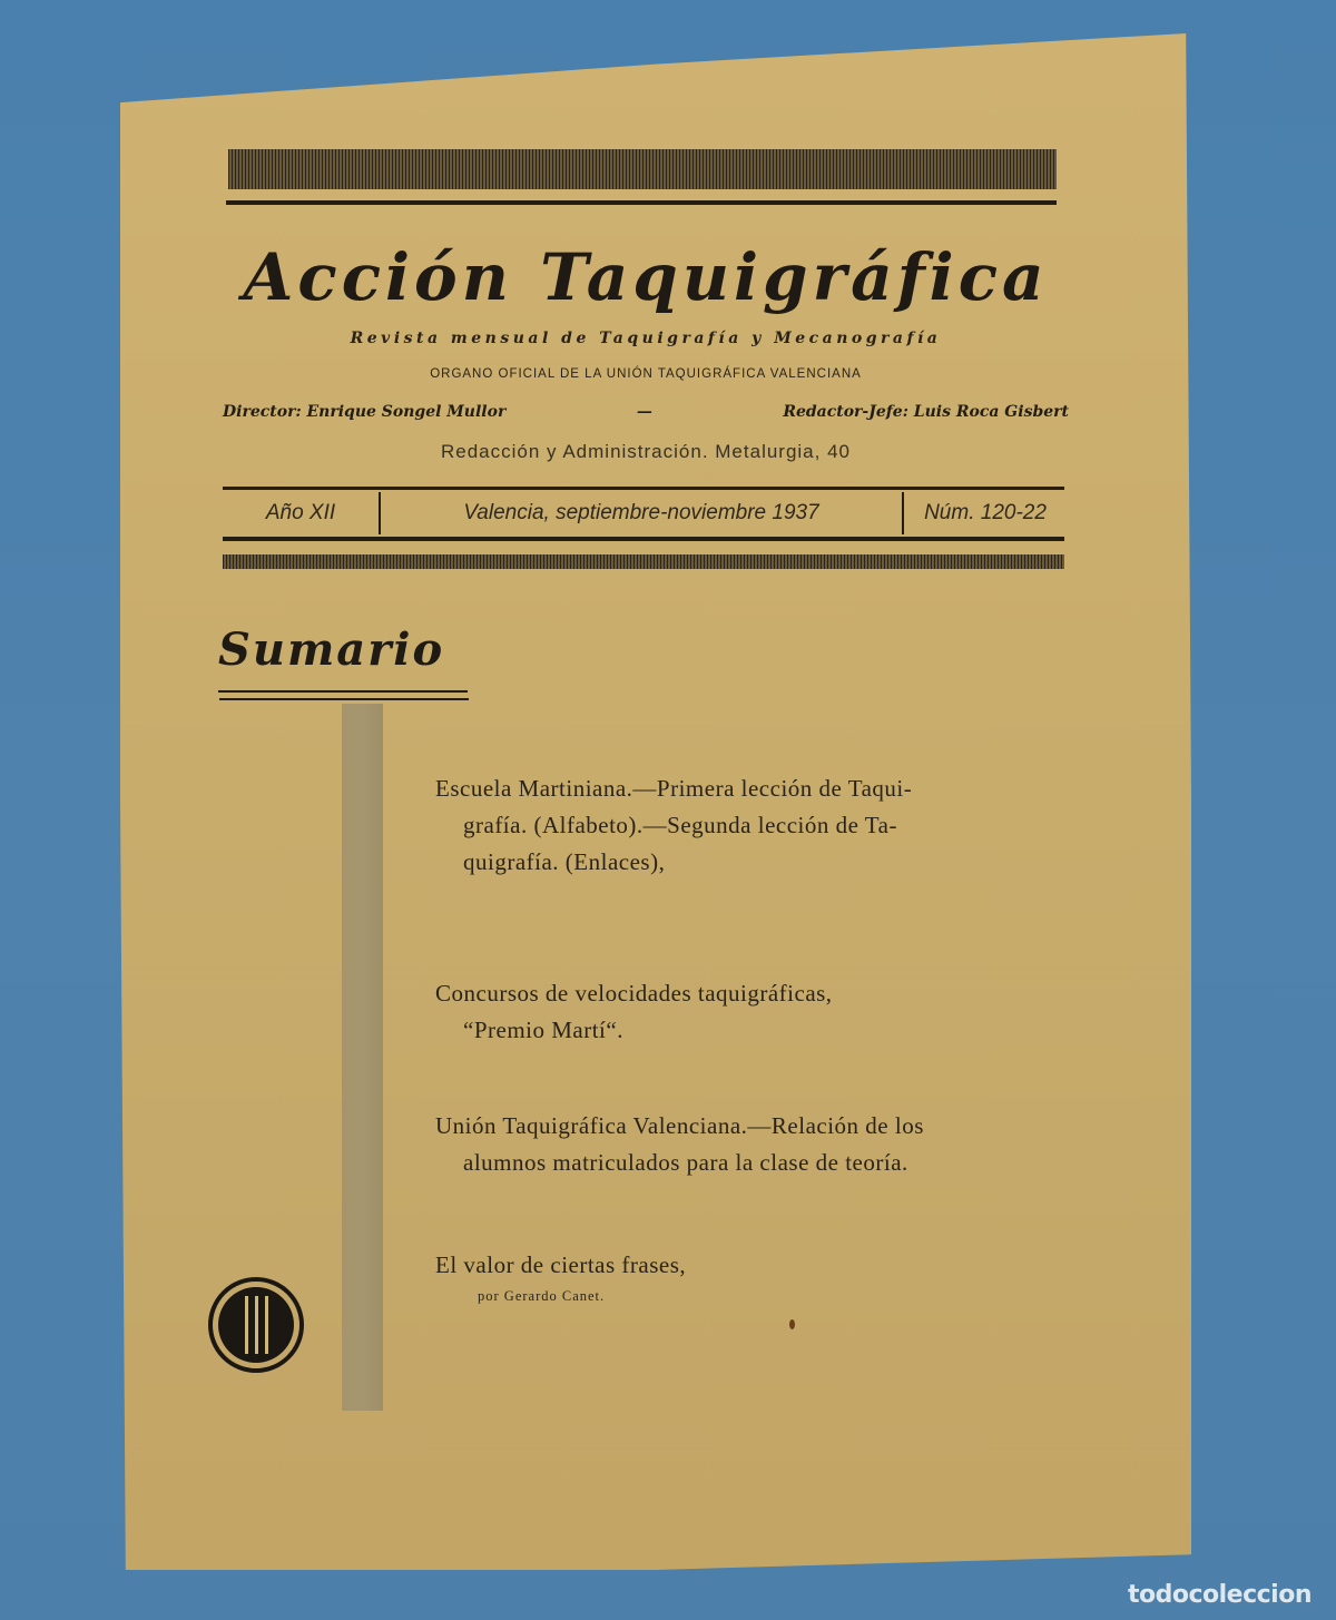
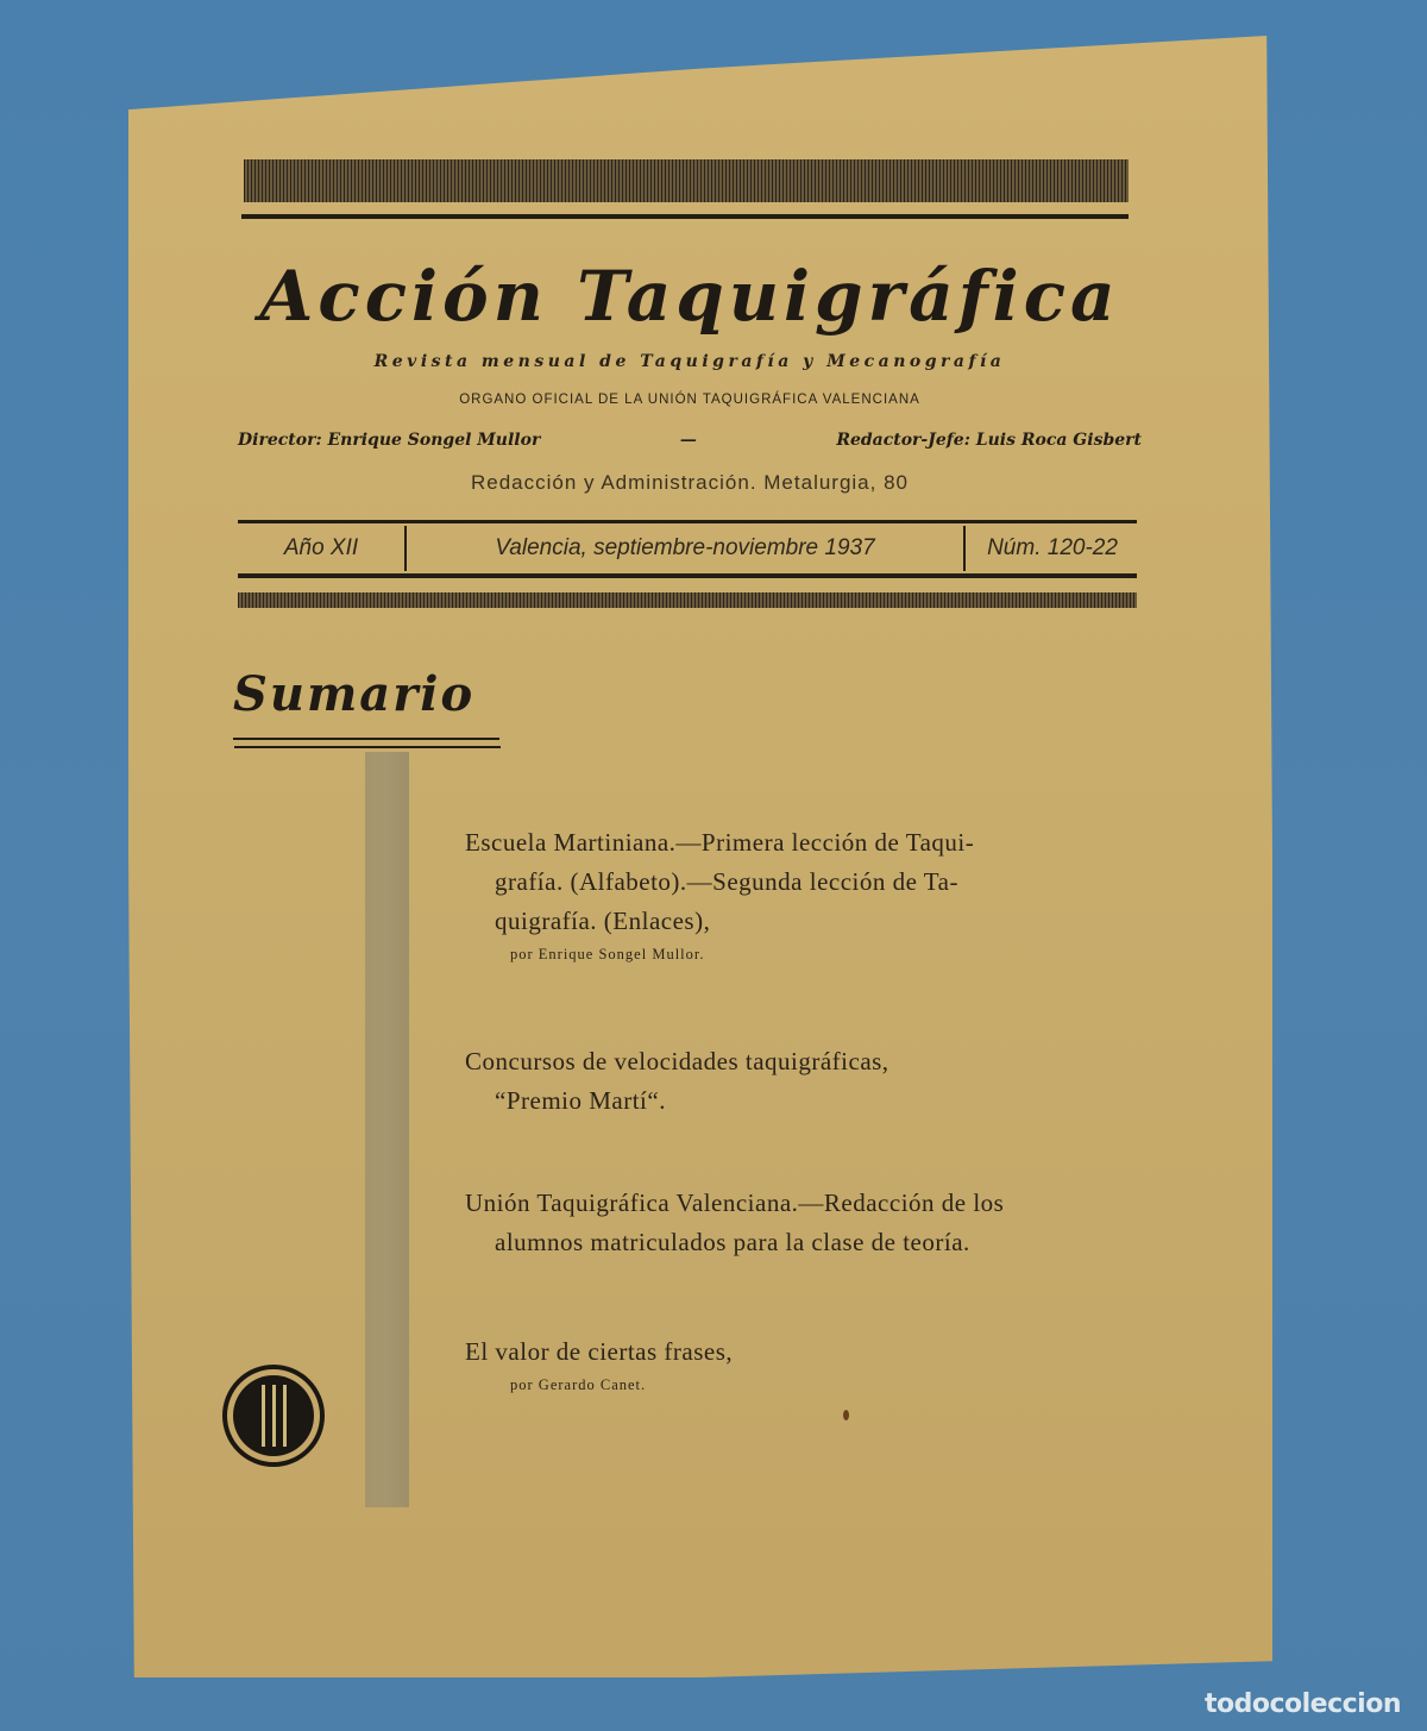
  Acción Taquigráfica
  Revista mensual de Taquigrafía y Mecanografía
  ORGANO OFICIAL DE LA UNIÓN TAQUIGRÁFICA VALENCIANA
  Director: Enrique Songel Mullor
  —
  Redactor-Jefe: Luis Roca Gisbert
- Redacción y Administración. Metalurgia, 40
+ Redacción y Administración. Metalurgia, 80
  Año XII
  Valencia, septiembre-noviembre 1937
  Núm. 120-22
  Sumario
  Escuela Martiniana.—Primera lección de Taqui-
  grafía. (Alfabeto).—Segunda lección de Ta-
  quigrafía. (Enlaces),
+ por Enrique Songel Mullor.
  Concursos de velocidades taquigráficas,
  “Premio Martí“.
- Unión Taquigráfica Valenciana.—Relación de los
+ Unión Taquigráfica Valenciana.—Redacción de los
  alumnos matriculados para la clase de teoría.
  El valor de ciertas frases,
  por Gerardo Canet.
  todocoleccion
